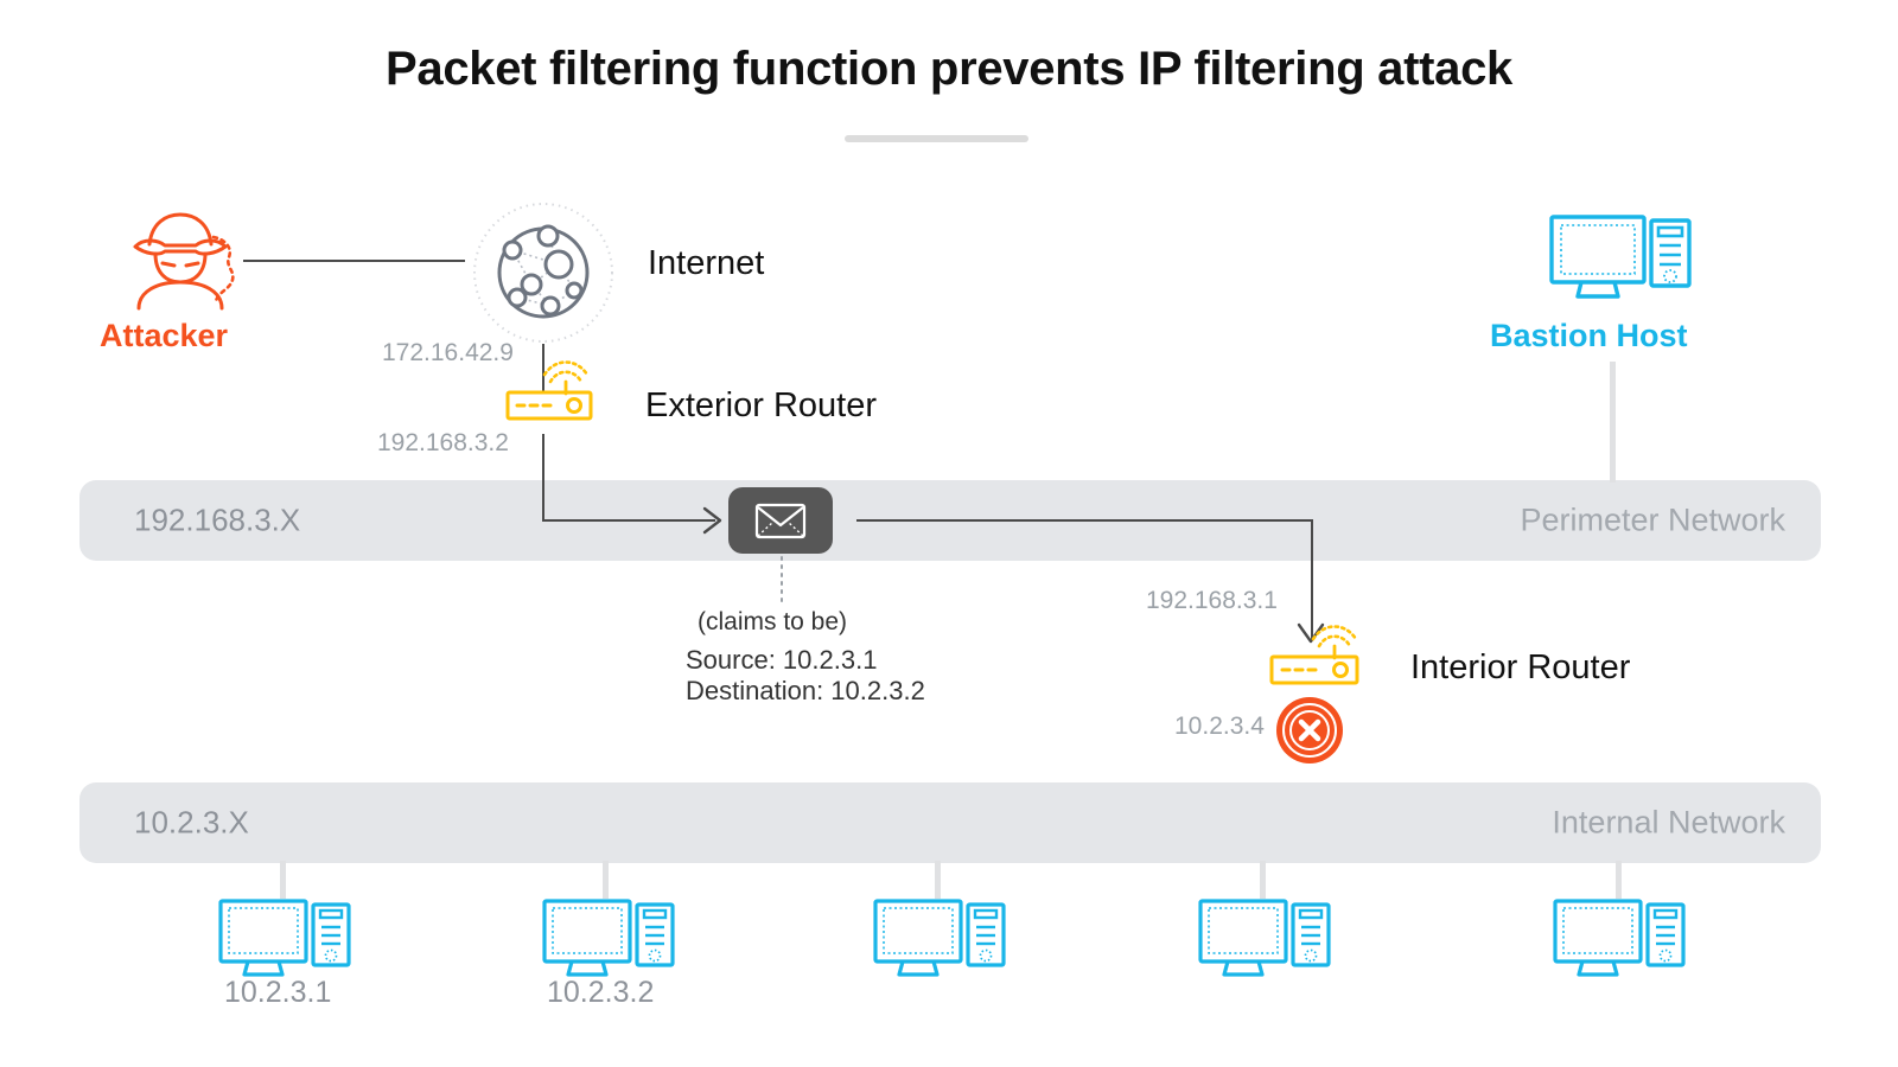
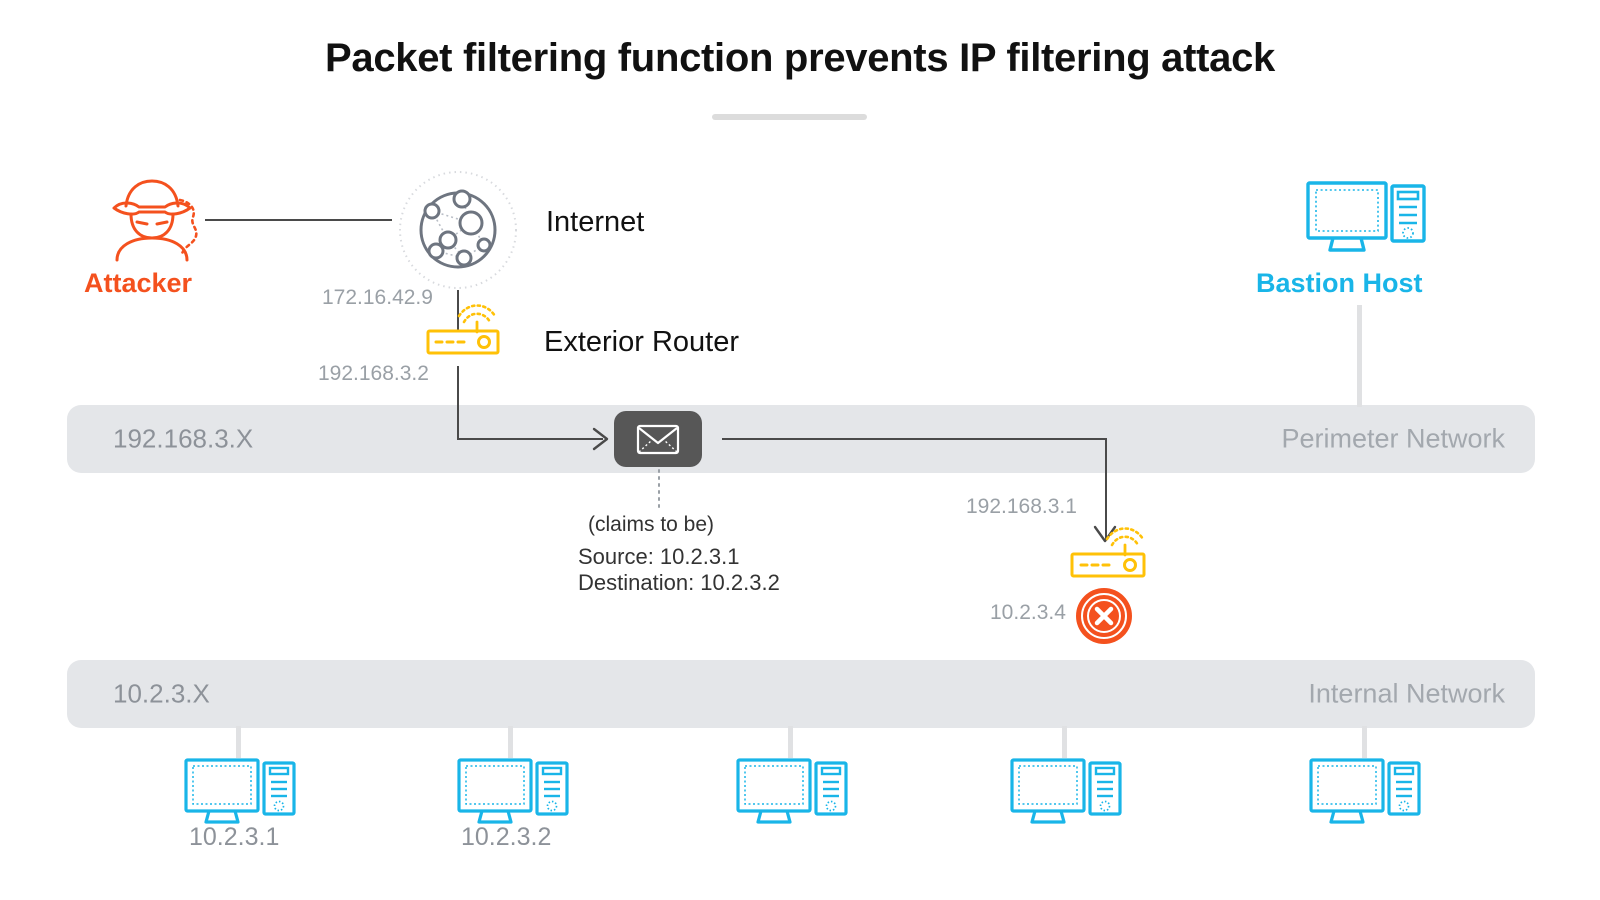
  Packet filtering function prevents IP filtering attack
  192.168.3.X
  Perimeter Network
  10.2.3.X
  Internal Network
  Attacker
  Internet
  172.16.42.9
  192.168.3.2
  Exterior Router
  (claims to be)
  Source: 10.2.3.1
  Destination: 10.2.3.2
  192.168.3.1
- Interior Router
  10.2.3.4
  Bastion Host
  10.2.3.1
  10.2.3.2
